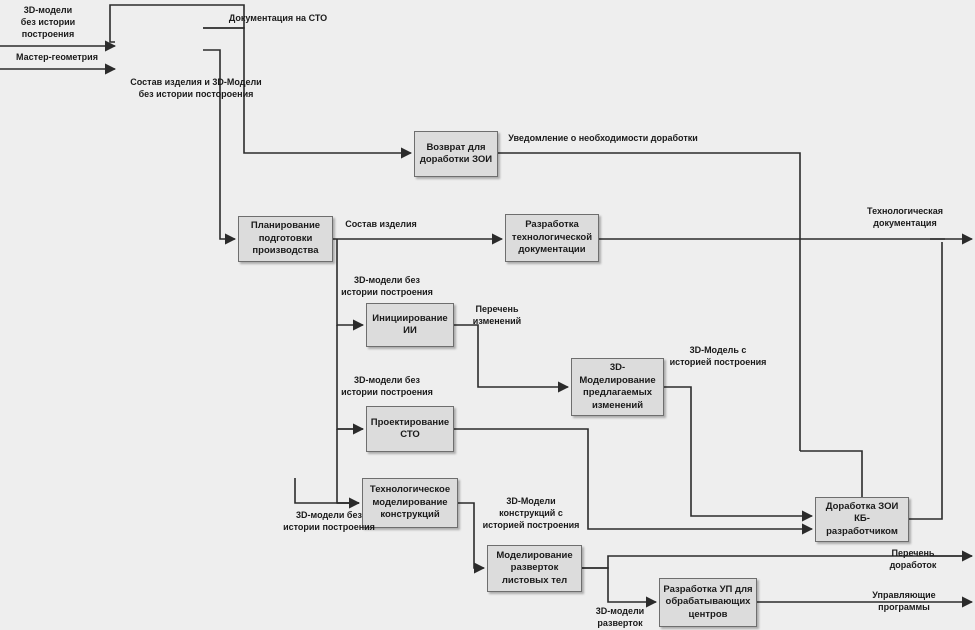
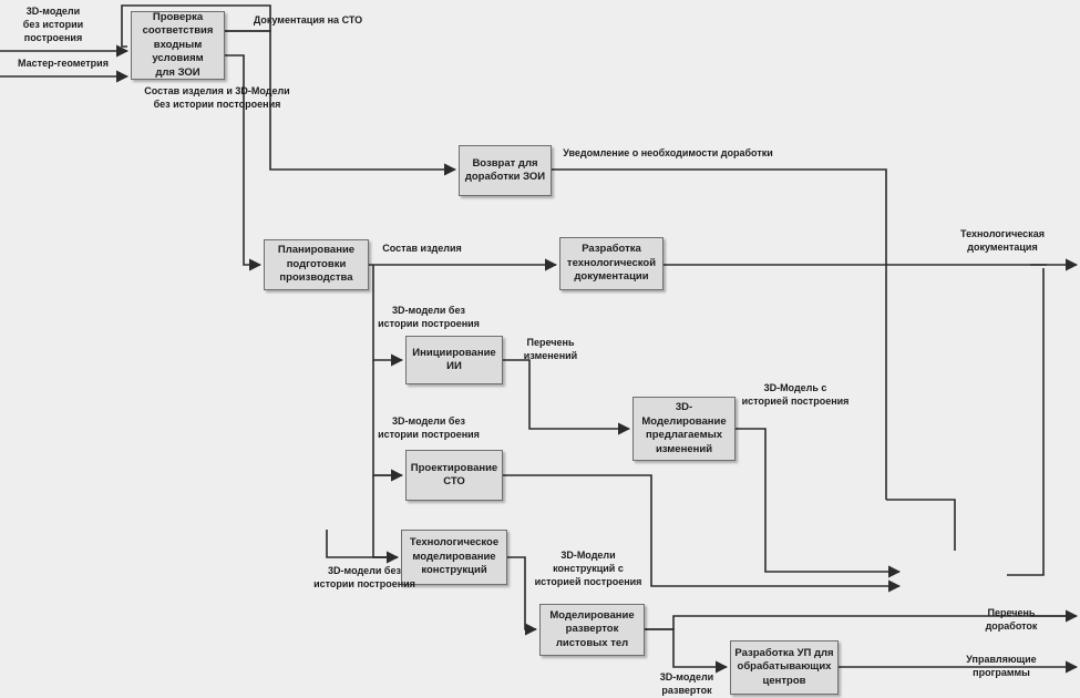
+ Проверка
+ соответствия
+ входным условиям
+ для ЗОИ
  Возврат для
  доработки ЗОИ
  Планирование
  подготовки
  производства
  Разработка
  технологической
  документации
  Инициирование
  ИИ
  3D-
  Моделирование
  предлагаемых
  изменений
  Проектирование
  СТО
  Технологическое
  моделирование
  конструкций
  Моделирование
  разверток
  листовых тел
  Разработка УП для
  обрабатывающих
  центров
- Доработка ЗОИ КБ-
- разработчиком
  3D-модели
  без истории
  построения
  Мастер-геометрия
  Документация на СТО
  Состав изделия и 3D-Модели
  без истории постороения
  Уведомление о необходимости доработки
  Состав изделия
  Технологическая документация
  3D-модели без
  истории построения
  Перечень
  изменений
  3D-модели без
  истории построения
  3D-Модель с
  историей построения
  3D-модели без
  истории построения
  3D-Модели
  конструкций с
  историей построения
  Перечень доработок
  3D-модели
  разверток
  Управляющие программы
